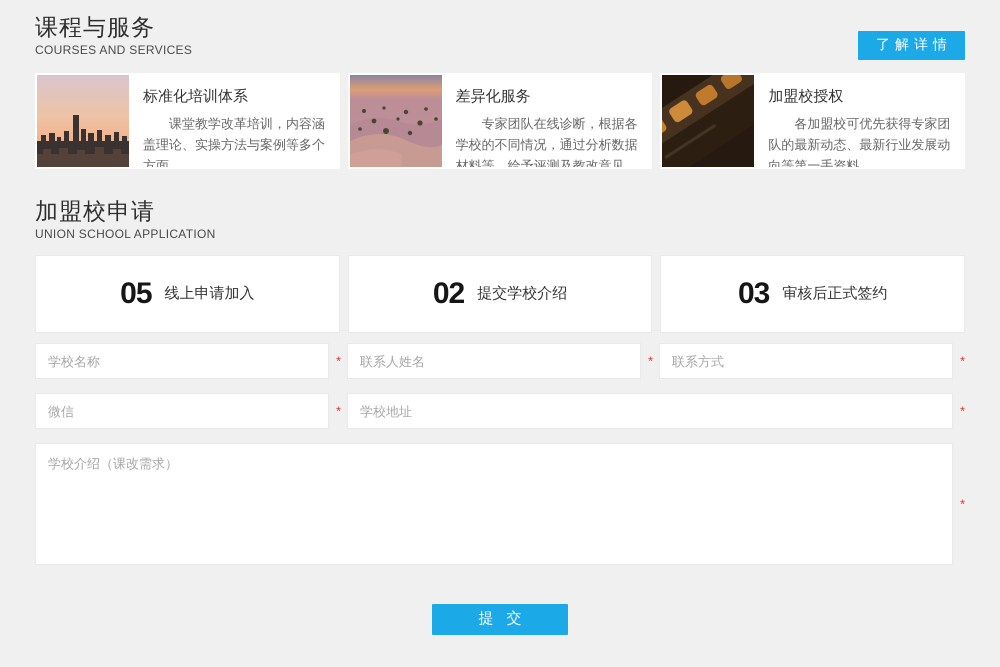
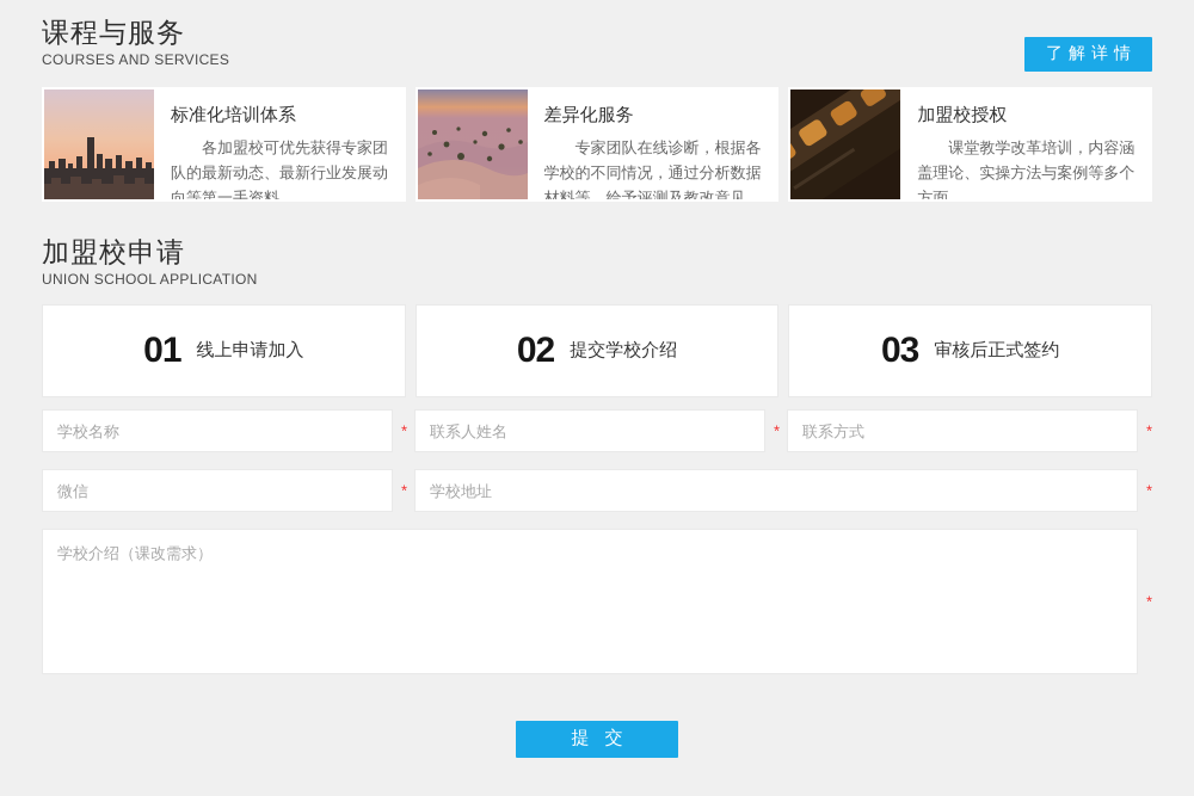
  课程与服务
  COURSES AND SERVICES
  了解详情
  标准化培训体系
- 课堂教学改革培训，内容涵盖理论、实操方法与案例等多个方面
+ 各加盟校可优先获得专家团队的最新动态、最新行业发展动向等第一手资料
  差异化服务
  专家团队在线诊断，根据各学校的不同情况，通过分析数据材料等，给予评测及教改意见
  加盟校授权
- 各加盟校可优先获得专家团队的最新动态、最新行业发展动向等第一手资料
+ 课堂教学改革培训，内容涵盖理论、实操方法与案例等多个方面
  加盟校申请
  UNION SCHOOL APPLICATION
- 05
+ 01
  线上申请加入
  02
  提交学校介绍
  03
  审核后正式签约
  学校名称
  *
  联系人姓名
  *
  联系方式
  *
  微信
  *
  学校地址
  *
  学校介绍（课改需求）
  *
  提交
